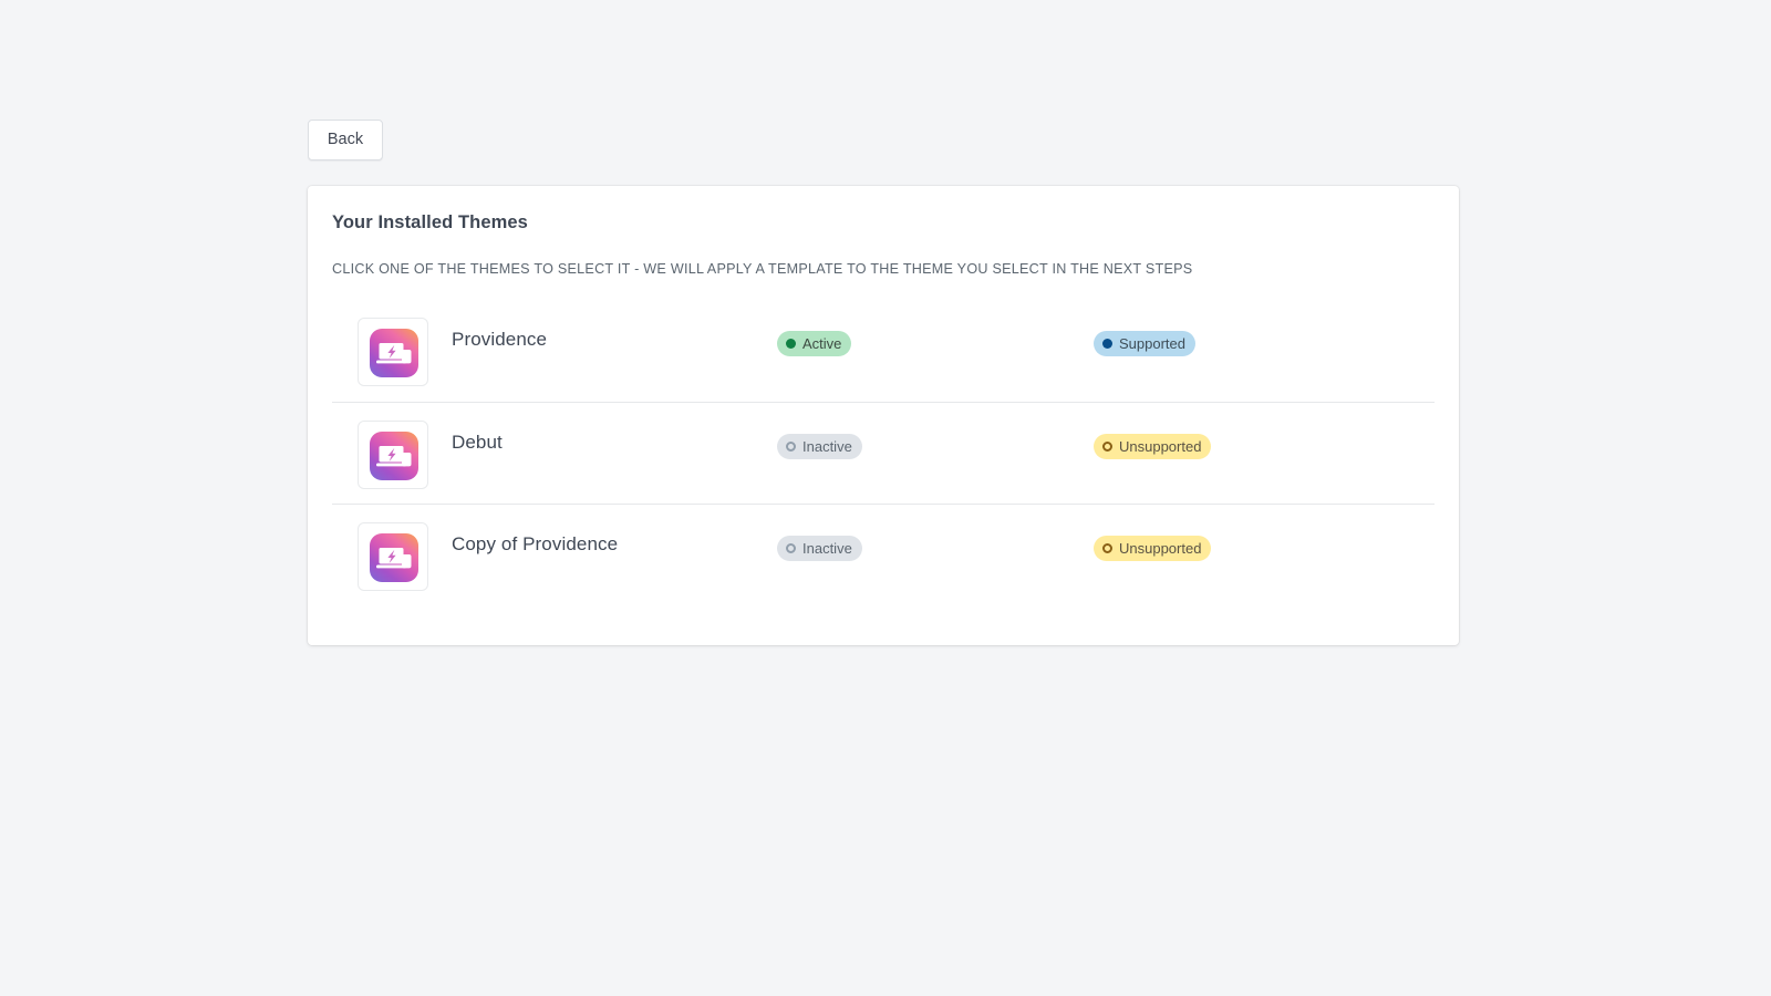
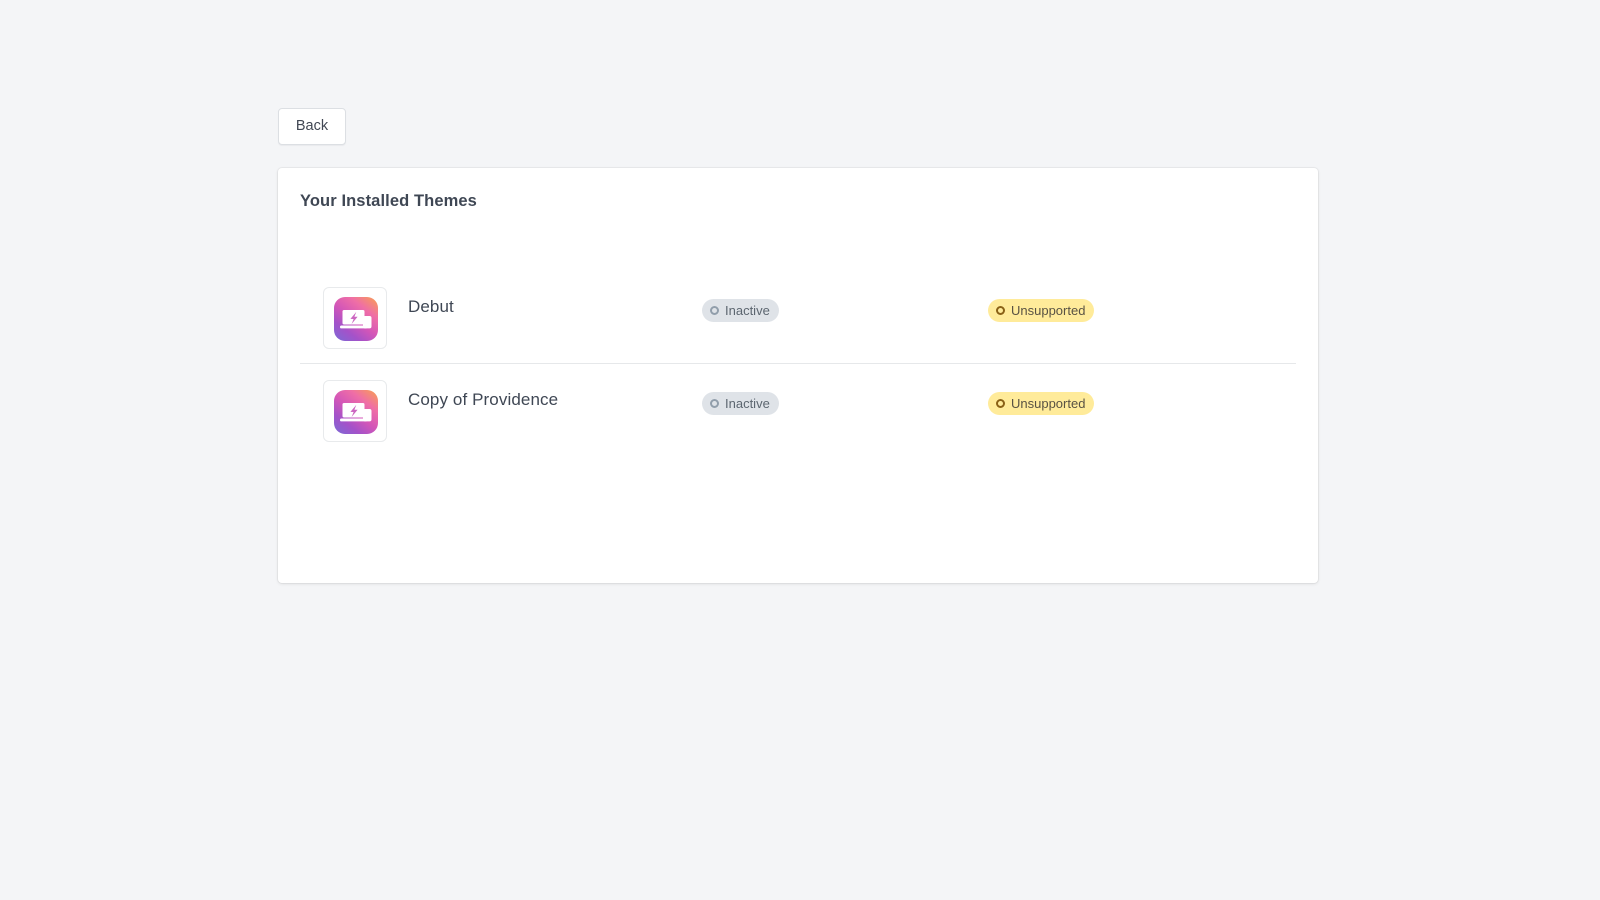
  Back
  Your Installed Themes
- CLICK ONE OF THE THEMES TO SELECT IT - WE WILL APPLY A TEMPLATE TO THE THEME YOU SELECT IN THE NEXT STEPS
- Providence
- Active
- Supported
  Debut
  Inactive
  Unsupported
  Copy of Providence
  Inactive
  Unsupported
